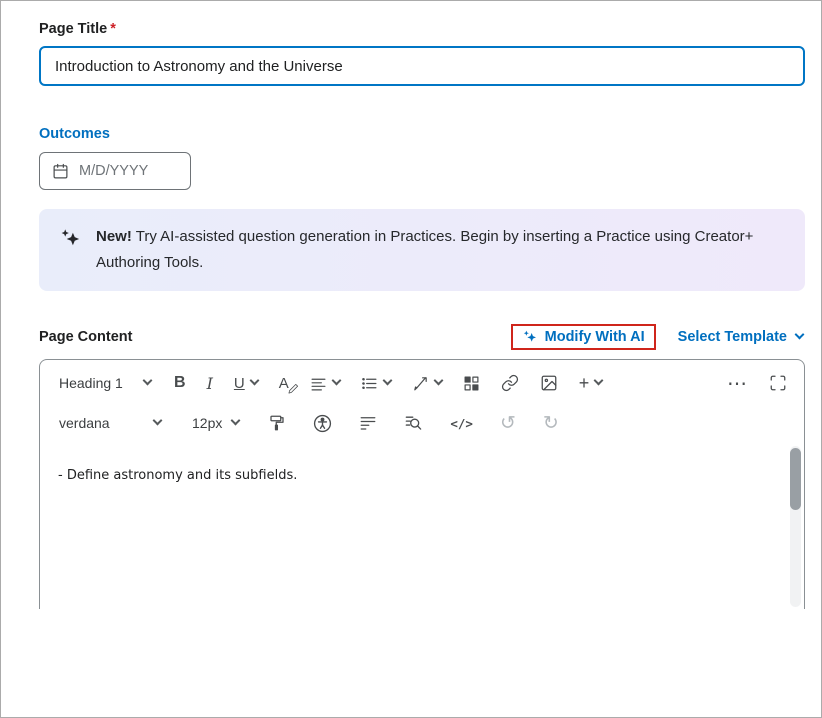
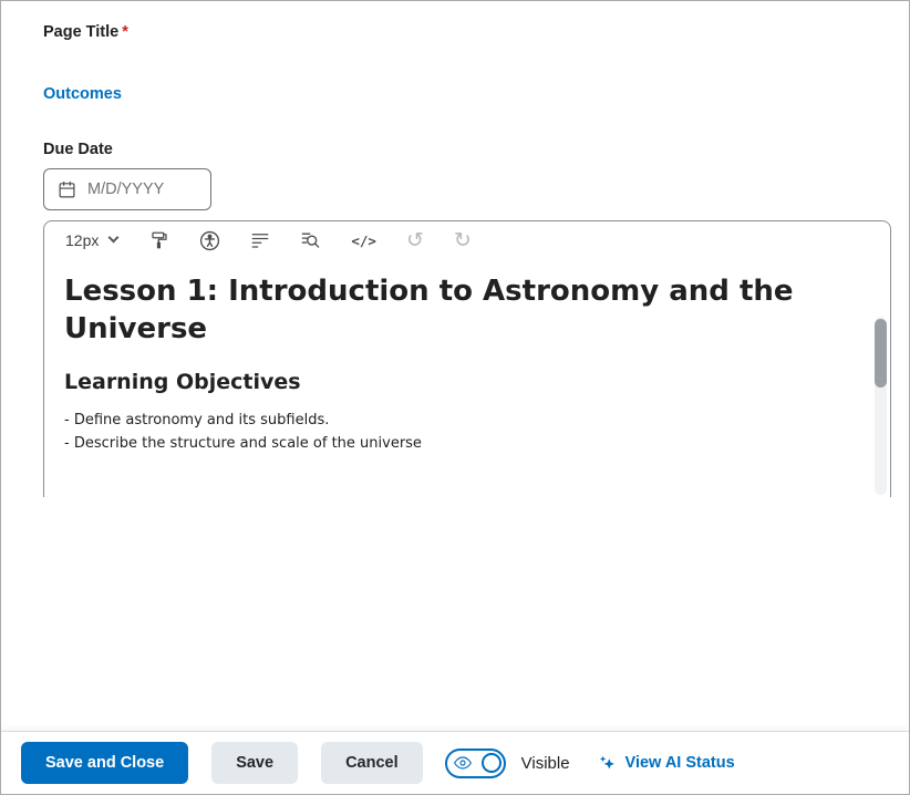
  Page Title *
- Introduction to Astronomy and the Universe
  Outcomes
+ Due Date
  M/D/YYYY
- New! Try AI-assisted question generation in Practices. Begin by inserting a Practice using Creator+ Authoring Tools.
- Page Content
- Modify With AI
- Select Template
- Heading 1
- B
- I
- U
- A
- +
- ⋯
- verdana
  12px
  </>
  ↺
  ↻
+ Lesson 1: Introduction to Astronomy and the Universe
+ Learning Objectives
  - Define astronomy and its subfields.
+ - Describe the structure and scale of the universe
+ Save and Close
+ Save
+ Cancel
+ Visible
+ View AI Status
